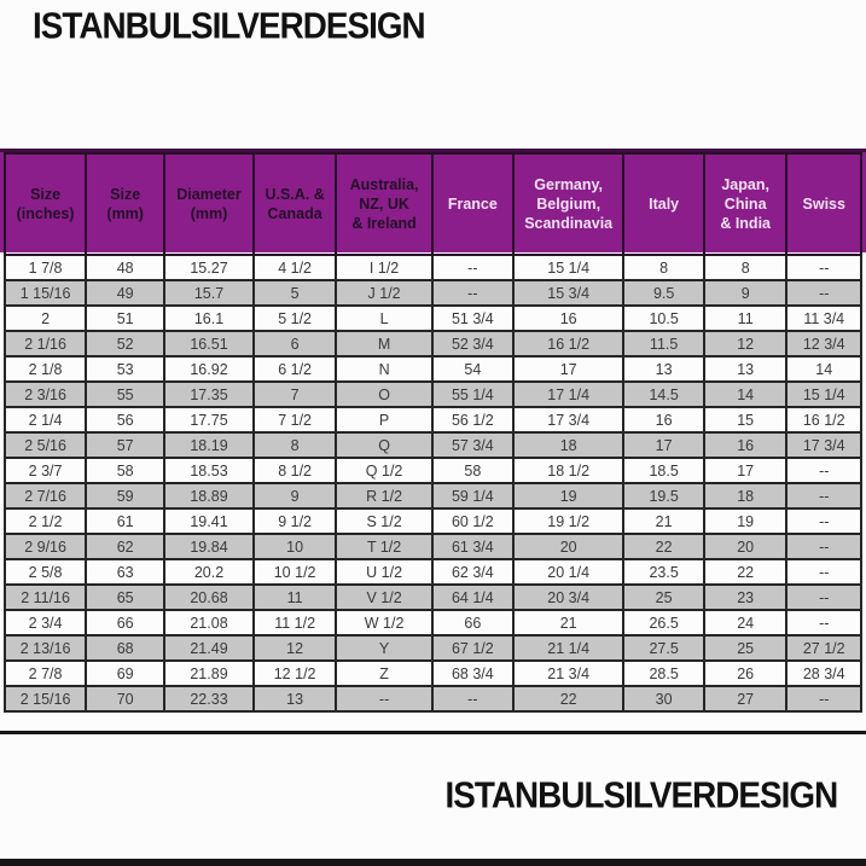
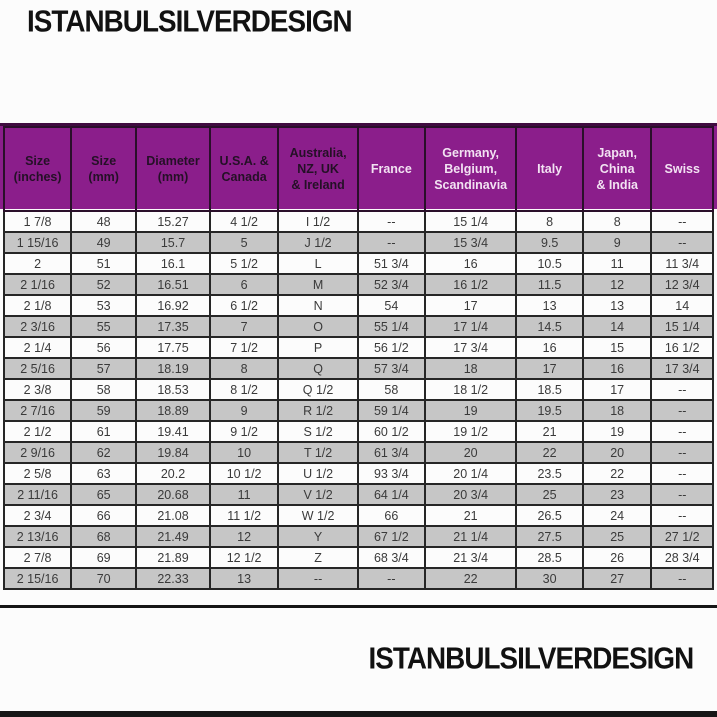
  ISTANBULSILVERDESIGN
  Size (inches)	Size (mm)	Diameter (mm)	U.S.A. & Canada	Australia, NZ, UK & Ireland	France	Germany, Belgium, Scandinavia	Italy	Japan, China & India	Swiss
  1 7/8	48	15.27	4 1/2	I 1/2	--	15 1/4	8	8	--
  1 15/16	49	15.7	5	J 1/2	--	15 3/4	9.5	9	--
  2	51	16.1	5 1/2	L	51 3/4	16	10.5	11	11 3/4
  2 1/16	52	16.51	6	M	52 3/4	16 1/2	11.5	12	12 3/4
  2 1/8	53	16.92	6 1/2	N	54	17	13	13	14
  2 3/16	55	17.35	7	O	55 1/4	17 1/4	14.5	14	15 1/4
  2 1/4	56	17.75	7 1/2	P	56 1/2	17 3/4	16	15	16 1/2
  2 5/16	57	18.19	8	Q	57 3/4	18	17	16	17 3/4
- 2 3/7	58	18.53	8 1/2	Q 1/2	58	18 1/2	18.5	17	--
+ 2 3/8	58	18.53	8 1/2	Q 1/2	58	18 1/2	18.5	17	--
  2 7/16	59	18.89	9	R 1/2	59 1/4	19	19.5	18	--
  2 1/2	61	19.41	9 1/2	S 1/2	60 1/2	19 1/2	21	19	--
  2 9/16	62	19.84	10	T 1/2	61 3/4	20	22	20	--
- 2 5/8	63	20.2	10 1/2	U 1/2	62 3/4	20 1/4	23.5	22	--
+ 2 5/8	63	20.2	10 1/2	U 1/2	93 3/4	20 1/4	23.5	22	--
  2 11/16	65	20.68	11	V 1/2	64 1/4	20 3/4	25	23	--
  2 3/4	66	21.08	11 1/2	W 1/2	66	21	26.5	24	--
  2 13/16	68	21.49	12	Y	67 1/2	21 1/4	27.5	25	27 1/2
  2 7/8	69	21.89	12 1/2	Z	68 3/4	21 3/4	28.5	26	28 3/4
  2 15/16	70	22.33	13	--	--	22	30	27	--
  ISTANBULSILVERDESIGN
